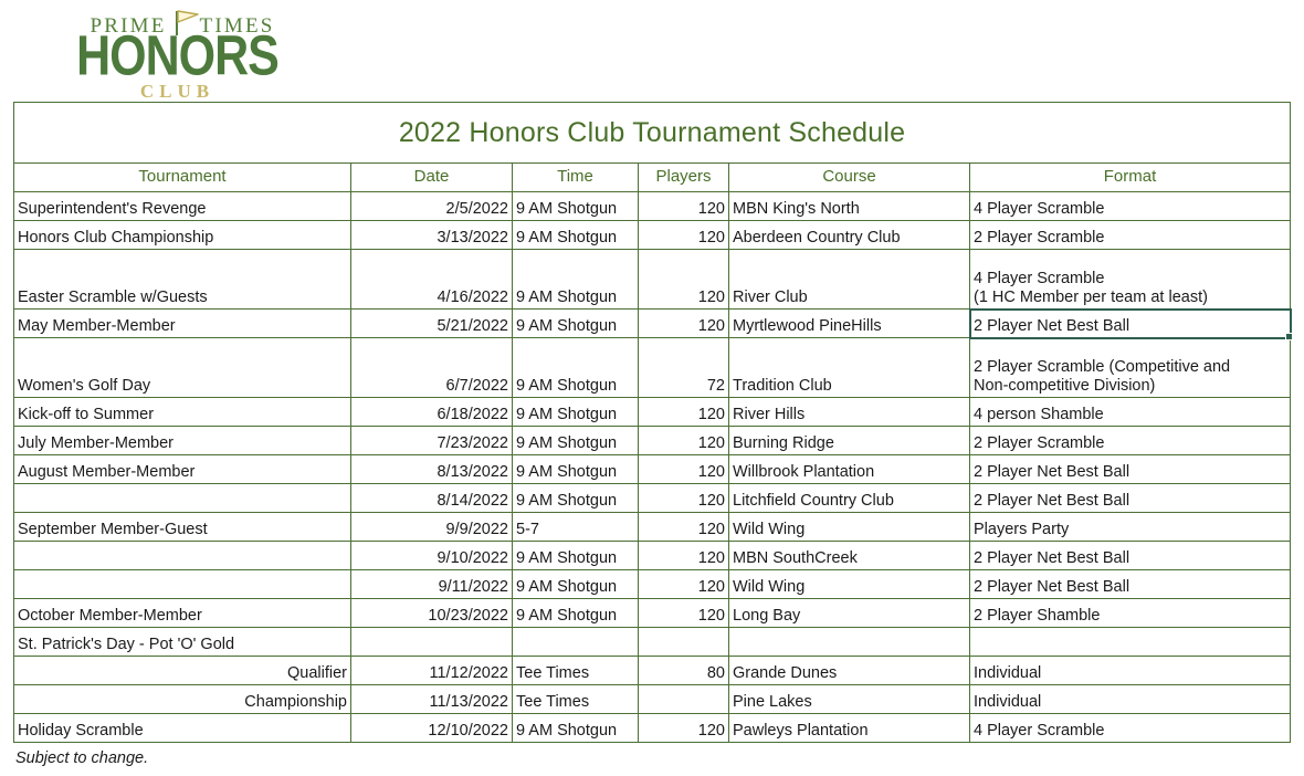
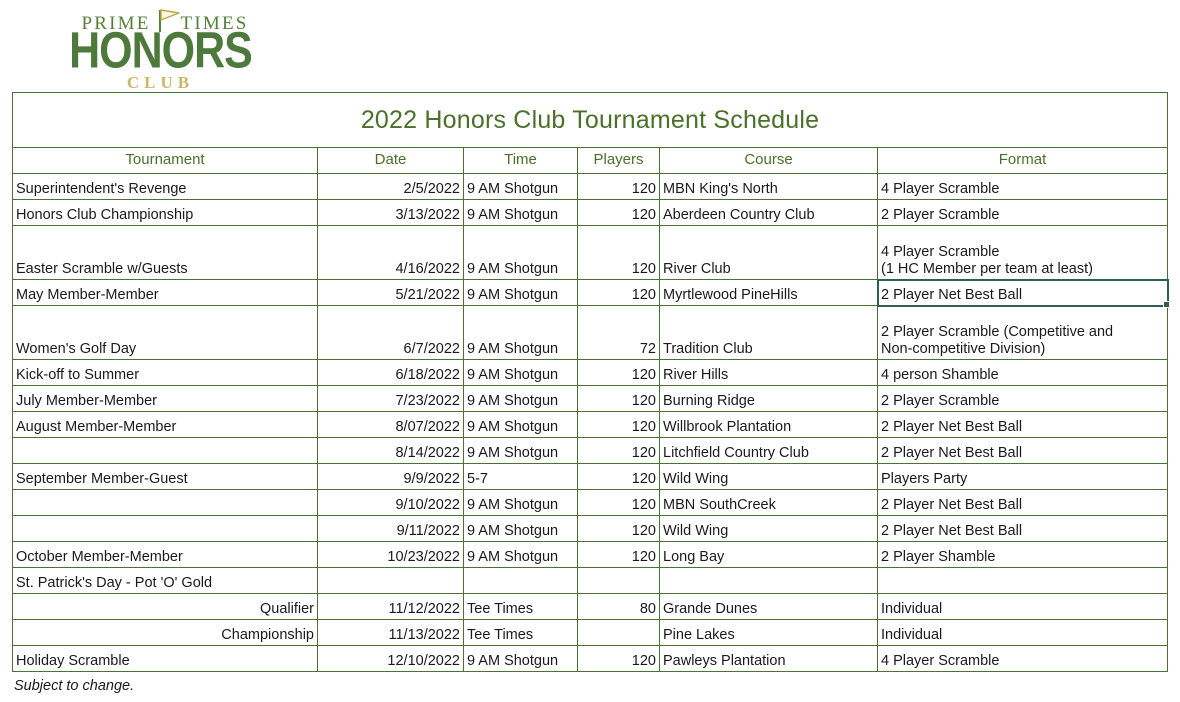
  PRIME
  TIMES
  HONORS
  CLUB
  2022 Honors Club Tournament Schedule
  Tournament	Date	Time	Players	Course	Format
  Superintendent's Revenge	2/5/2022	9 AM Shotgun	120	MBN King's North	4 Player Scramble
  Honors Club Championship	3/13/2022	9 AM Shotgun	120	Aberdeen Country Club	2 Player Scramble
  Easter Scramble w/Guests	4/16/2022	9 AM Shotgun	120	River Club	4 Player Scramble(1 HC Member per team at least)
  May Member-Member	5/21/2022	9 AM Shotgun	120	Myrtlewood PineHills	2 Player Net Best Ball
  Women's Golf Day	6/7/2022	9 AM Shotgun	72	Tradition Club	2 Player Scramble (Competitive andNon-competitive Division)
  Kick-off to Summer	6/18/2022	9 AM Shotgun	120	River Hills	4 person Shamble
  July Member-Member	7/23/2022	9 AM Shotgun	120	Burning Ridge	2 Player Scramble
- August Member-Member	8/13/2022	9 AM Shotgun	120	Willbrook Plantation	2 Player Net Best Ball
+ August Member-Member	8/07/2022	9 AM Shotgun	120	Willbrook Plantation	2 Player Net Best Ball
  	8/14/2022	9 AM Shotgun	120	Litchfield Country Club	2 Player Net Best Ball
  September Member-Guest	9/9/2022	5-7	120	Wild Wing	Players Party
  	9/10/2022	9 AM Shotgun	120	MBN SouthCreek	2 Player Net Best Ball
  	9/11/2022	9 AM Shotgun	120	Wild Wing	2 Player Net Best Ball
  October Member-Member	10/23/2022	9 AM Shotgun	120	Long Bay	2 Player Shamble
  St. Patrick's Day - Pot 'O' Gold
  Qualifier	11/12/2022	Tee Times	80	Grande Dunes	Individual
  Championship	11/13/2022	Tee Times		Pine Lakes	Individual
  Holiday Scramble	12/10/2022	9 AM Shotgun	120	Pawleys Plantation	4 Player Scramble
  Subject to change.
